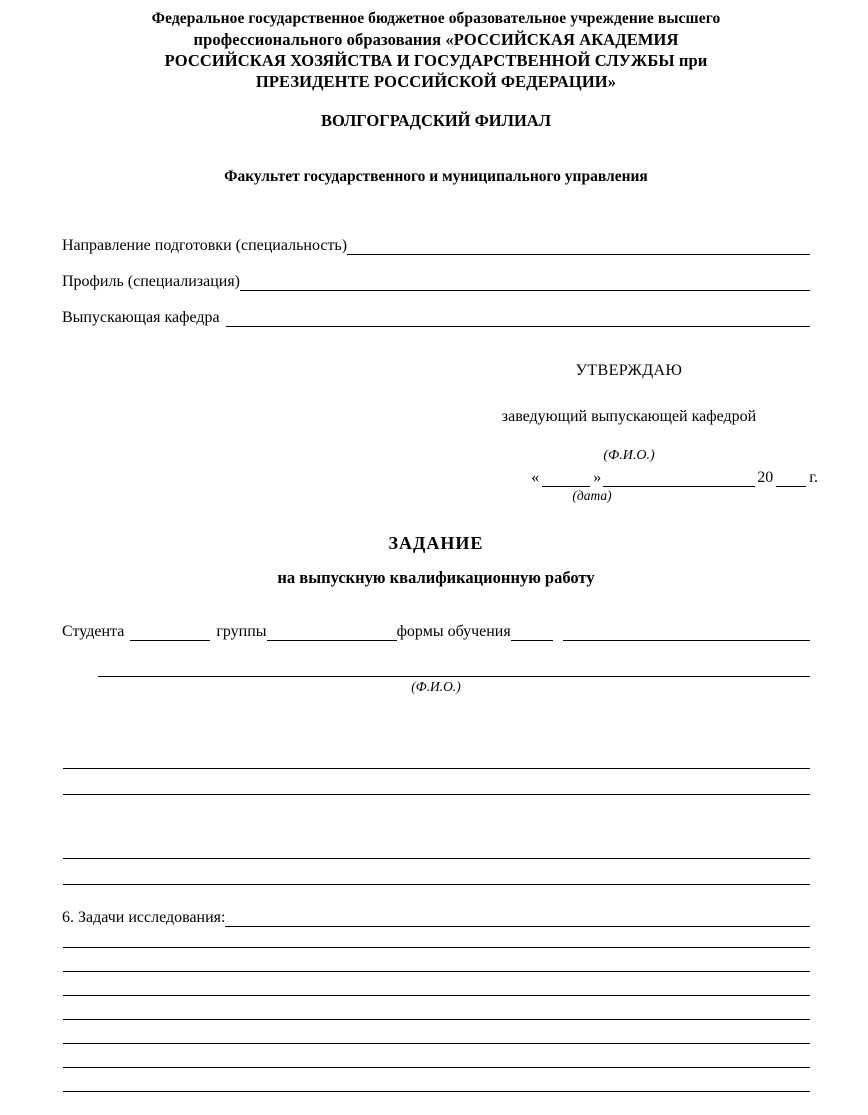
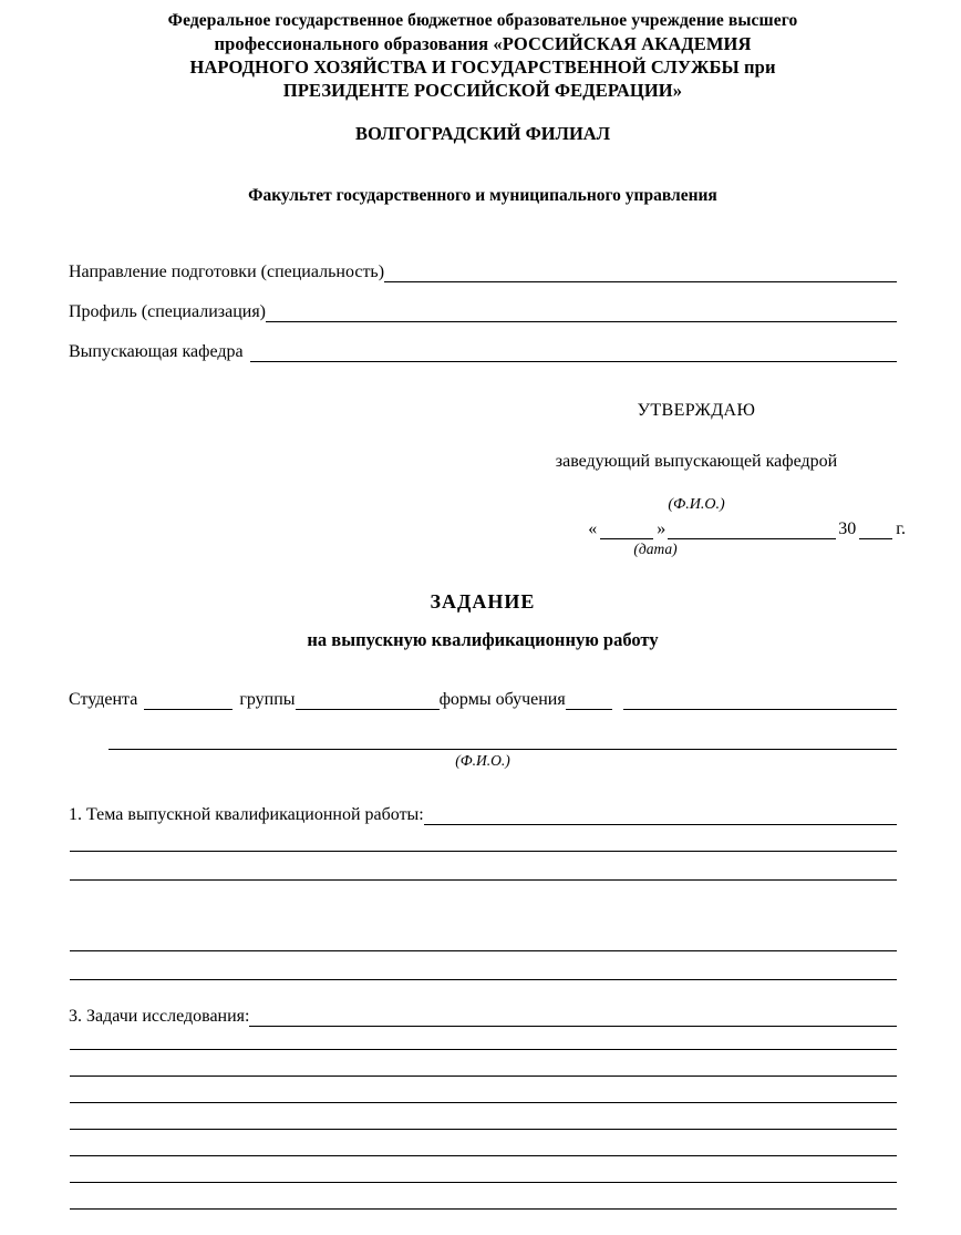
  Федеральное государственное бюджетное образовательное учреждение высшего
  профессионального образования «РОССИЙСКАЯ АКАДЕМИЯ
- РОССИЙСКАЯ ХОЗЯЙСТВА И ГОСУДАРСТВЕННОЙ СЛУЖБЫ при
+ НАРОДНОГО ХОЗЯЙСТВА И ГОСУДАРСТВЕННОЙ СЛУЖБЫ при
  ПРЕЗИДЕНТЕ РОССИЙСКОЙ ФЕДЕРАЦИИ»
  ВОЛГОГРАДСКИЙ ФИЛИАЛ
  Факультет государственного и муниципального управления
  Направление подготовки (специальность)
  Профиль (специализация)
  Выпускающая кафедра
  УТВЕРЖДАЮ
  заведующий выпускающей кафедрой
  (Ф.И.О.)
  «
  »
- 20
+ 30
  г.
  (дата)
  ЗАДАНИЕ
  на выпускную квалификационную работу
  Студента
  группы
  формы обучения
  (Ф.И.О.)
+ 1. Тема выпускной квалификационной работы:
- 6. Задачи исследования:
+ 3. Задачи исследования:
